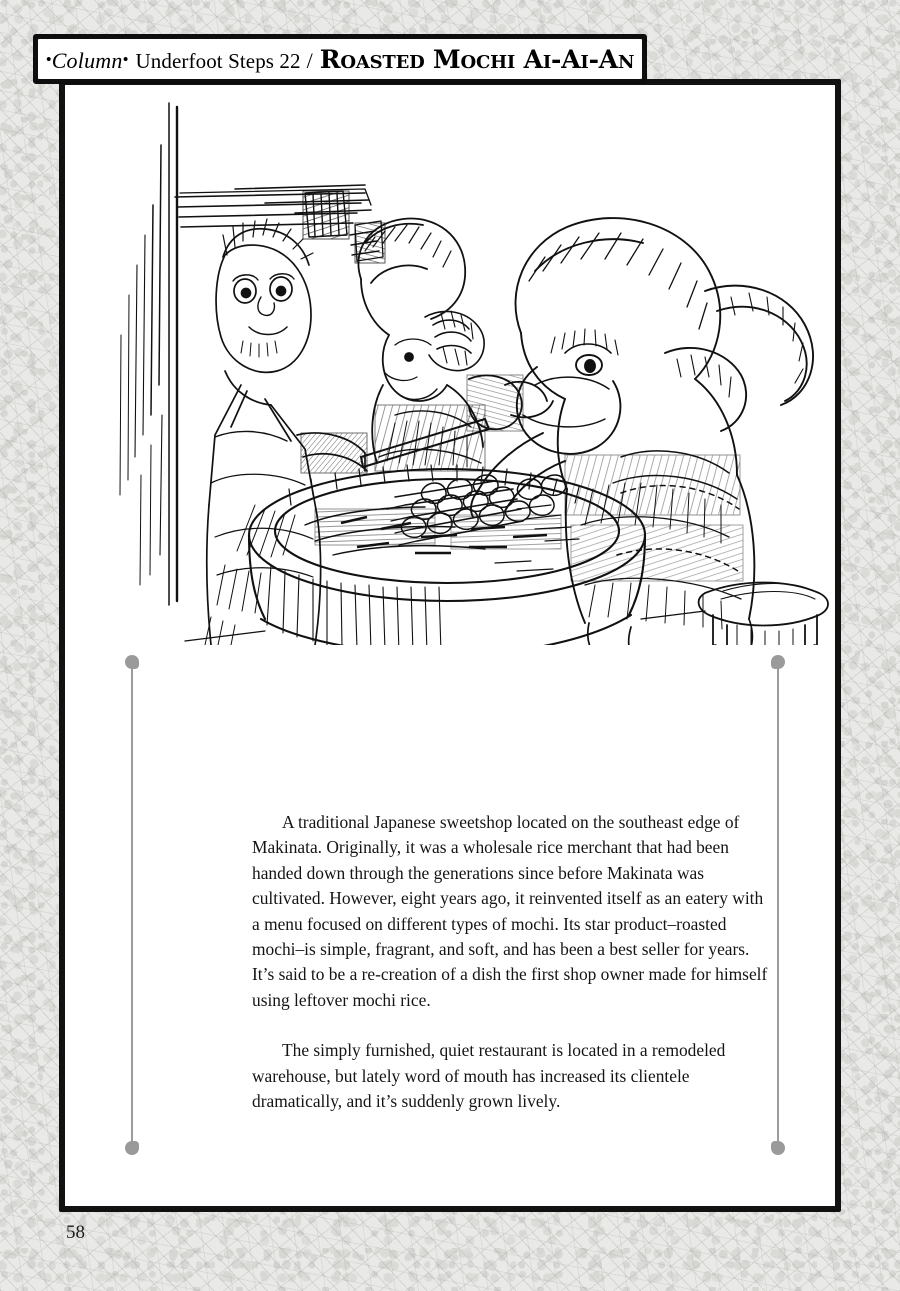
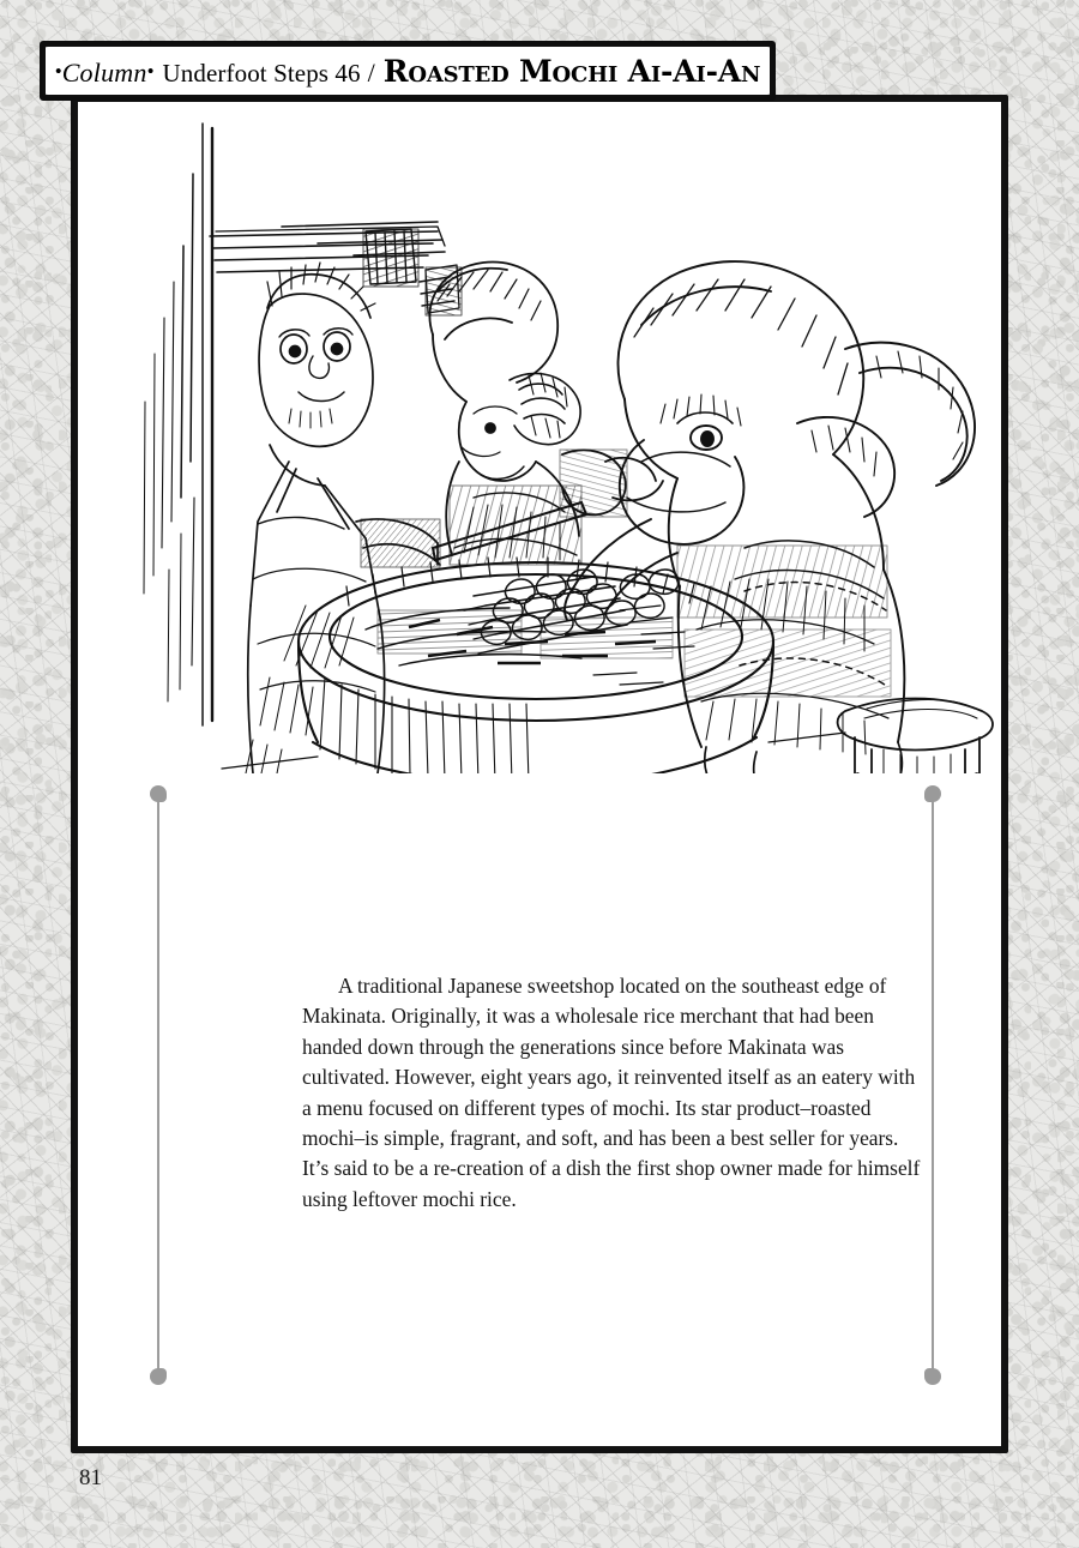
  A traditional Japanese sweetshop located on the southeast edge of Makinata. Originally, it was a wholesale rice merchant that had been handed down through the generations since before Makinata was cultivated. However, eight years ago, it reinvented itself as an eatery with a menu focused on different types of mochi. Its star product–roasted mochi–is simple, fragrant, and soft, and has been a best seller for years. It’s said to be a re-creation of a dish the first shop owner made for himself using leftover mochi rice.
- The simply furnished, quiet restaurant is located in a remodeled warehouse, but lately word of mouth has increased its clientele dramatically, and it’s suddenly grown lively.
  •
  Column
  •
- Underfoot Steps 22
+ Underfoot Steps 46
  /
  Roasted Mochi Ai-Ai-An
- 58
+ 81
